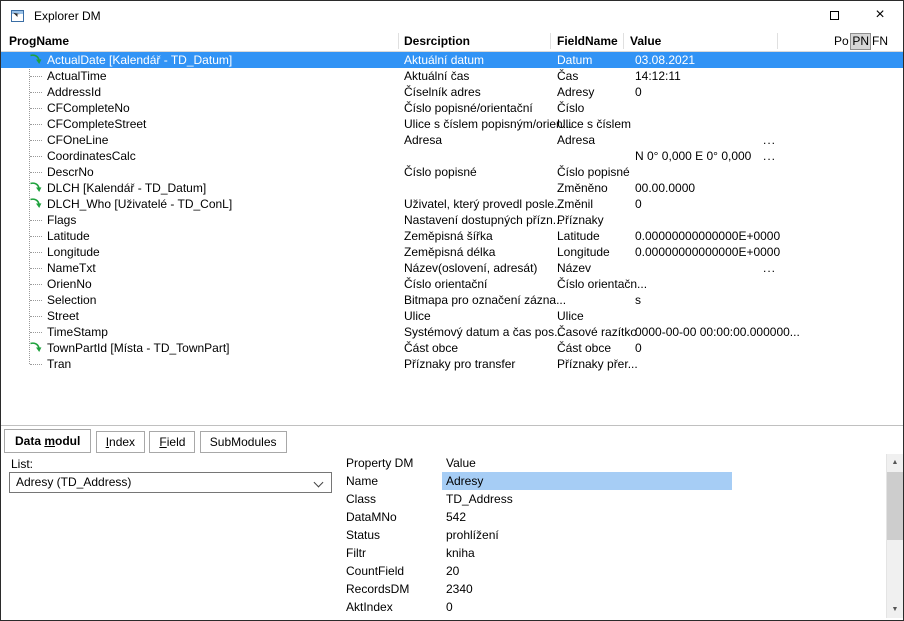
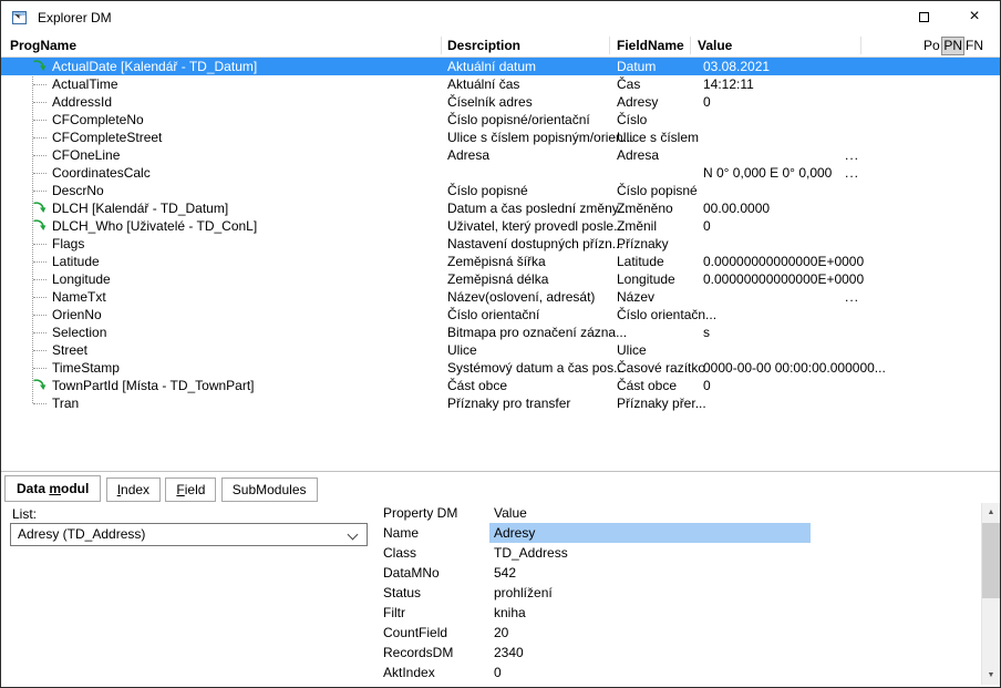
  Explorer DM
  ×
  ProgName
  Desrciption
  FieldName
  Value
  Po PN FN
  ActualDate [Kalendář - TD_Datum]
  Aktuální datum
  Datum
  03.08.2021
  ActualTime
  Aktuální čas
  Čas
  14:12:11
  AddressId
  Číselník adres
  Adresy
  0
  CFCompleteNo
  Číslo popisné/orientační
  Číslo
  CFCompleteStreet
  Ulice s číslem popisným/orien...
  Ulice s číslem
  CFOneLine
  Adresa
  Adresa
  ...
  CoordinatesCalc
  N 0° 0,000 E 0° 0,000
  ...
  DescrNo
  Číslo popisné
  Číslo popisné
  DLCH [Kalendář - TD_Datum]
+ Datum a čas poslední změny...
  Změněno
  00.00.0000
  DLCH_Who [Uživatelé - TD_ConL]
  Uživatel, který provedl posle...
  Změnil
  0
  Flags
  Nastavení dostupných přízn...
  Příznaky
  Latitude
  Zeměpisná šířka
  Latitude
  0.00000000000000E+0000
  Longitude
  Zeměpisná délka
  Longitude
  0.00000000000000E+0000
  NameTxt
  Název(oslovení, adresát)
  Název
  ...
  OrienNo
  Číslo orientační
  Číslo orientačn...
  Selection
  Bitmapa pro označení zázna...
  s
  Street
  Ulice
  Ulice
  TimeStamp
  Systémový datum a čas pos...
  Časové razítko
  0000-00-00 00:00:00.000000...
  TownPartId [Místa - TD_TownPart]
  Část obce
  Část obce
  0
  Tran
  Příznaky pro transfer
  Příznaky přer...
  Data modul Index Field SubModules
  List:
  Adresy (TD_Address)
  Property DM
  Value
  Name
  Adresy
  Class
  TD_Address
  DataMNo
  542
  Status
  prohlížení
  Filtr
  kniha
  CountField
  20
  RecordsDM
  2340
  AktIndex
  0
